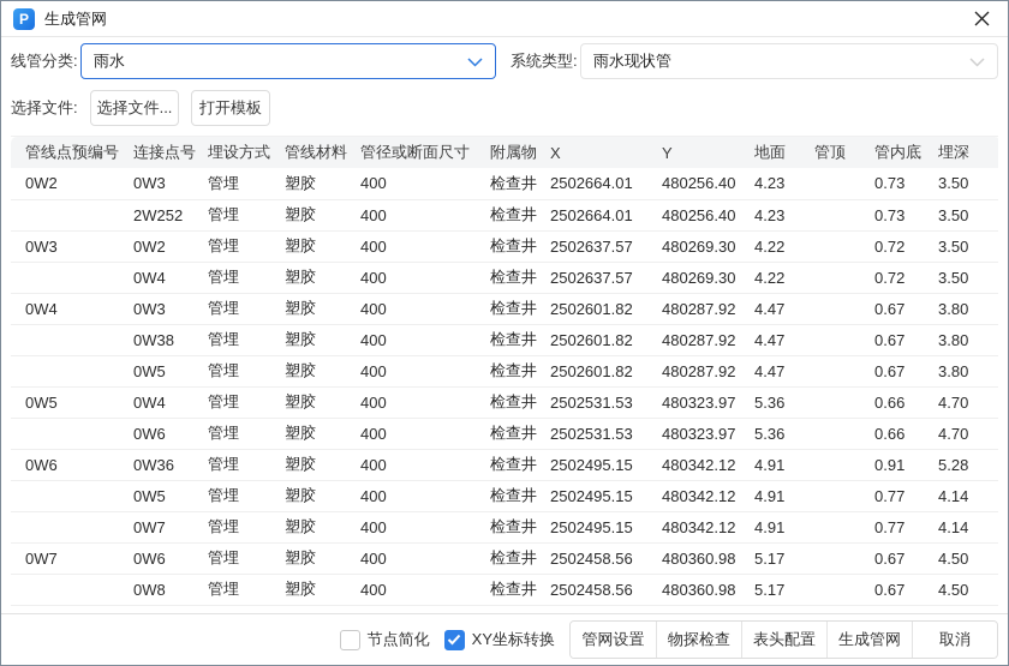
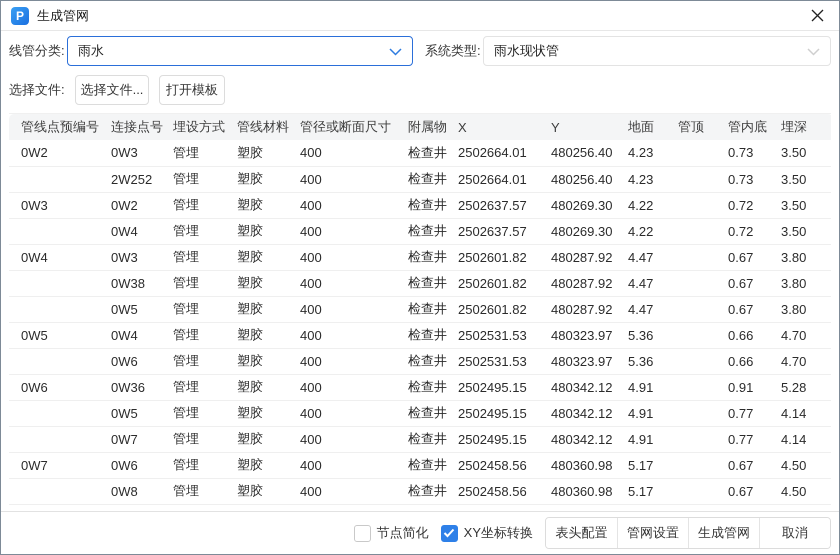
  P
  生成管网
  线管分类:
  雨水
  系统类型:
  雨水现状管
  选择文件:
  选择文件...
  打开模板
  管线点预编号	连接点号	埋设方式	管线材料	管径或断面尺寸	附属物	X	Y	地面	管顶	管内底	埋深
  0W2	0W3	管埋	塑胶	400	检查井	2502664.01	480256.40	4.23		0.73	3.50
  	2W252	管埋	塑胶	400	检查井	2502664.01	480256.40	4.23		0.73	3.50
  0W3	0W2	管埋	塑胶	400	检查井	2502637.57	480269.30	4.22		0.72	3.50
  	0W4	管埋	塑胶	400	检查井	2502637.57	480269.30	4.22		0.72	3.50
  0W4	0W3	管埋	塑胶	400	检查井	2502601.82	480287.92	4.47		0.67	3.80
  	0W38	管埋	塑胶	400	检查井	2502601.82	480287.92	4.47		0.67	3.80
  	0W5	管埋	塑胶	400	检查井	2502601.82	480287.92	4.47		0.67	3.80
  0W5	0W4	管埋	塑胶	400	检查井	2502531.53	480323.97	5.36		0.66	4.70
  	0W6	管埋	塑胶	400	检查井	2502531.53	480323.97	5.36		0.66	4.70
  0W6	0W36	管埋	塑胶	400	检查井	2502495.15	480342.12	4.91		0.91	5.28
  	0W5	管埋	塑胶	400	检查井	2502495.15	480342.12	4.91		0.77	4.14
  	0W7	管埋	塑胶	400	检查井	2502495.15	480342.12	4.91		0.77	4.14
  0W7	0W6	管埋	塑胶	400	检查井	2502458.56	480360.98	5.17		0.67	4.50
  	0W8	管埋	塑胶	400	检查井	2502458.56	480360.98	5.17		0.67	4.50
  节点简化
  XY坐标转换
- 管网设置
+ 表头配置
- 物探检查
- 表头配置
+ 管网设置
  生成管网
  取消
